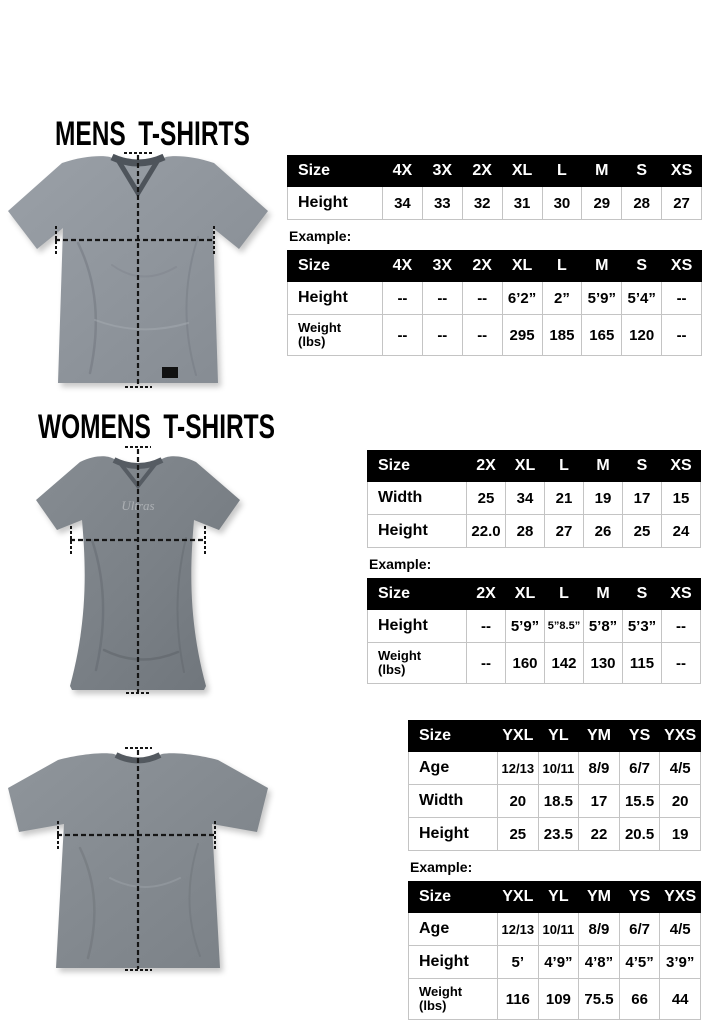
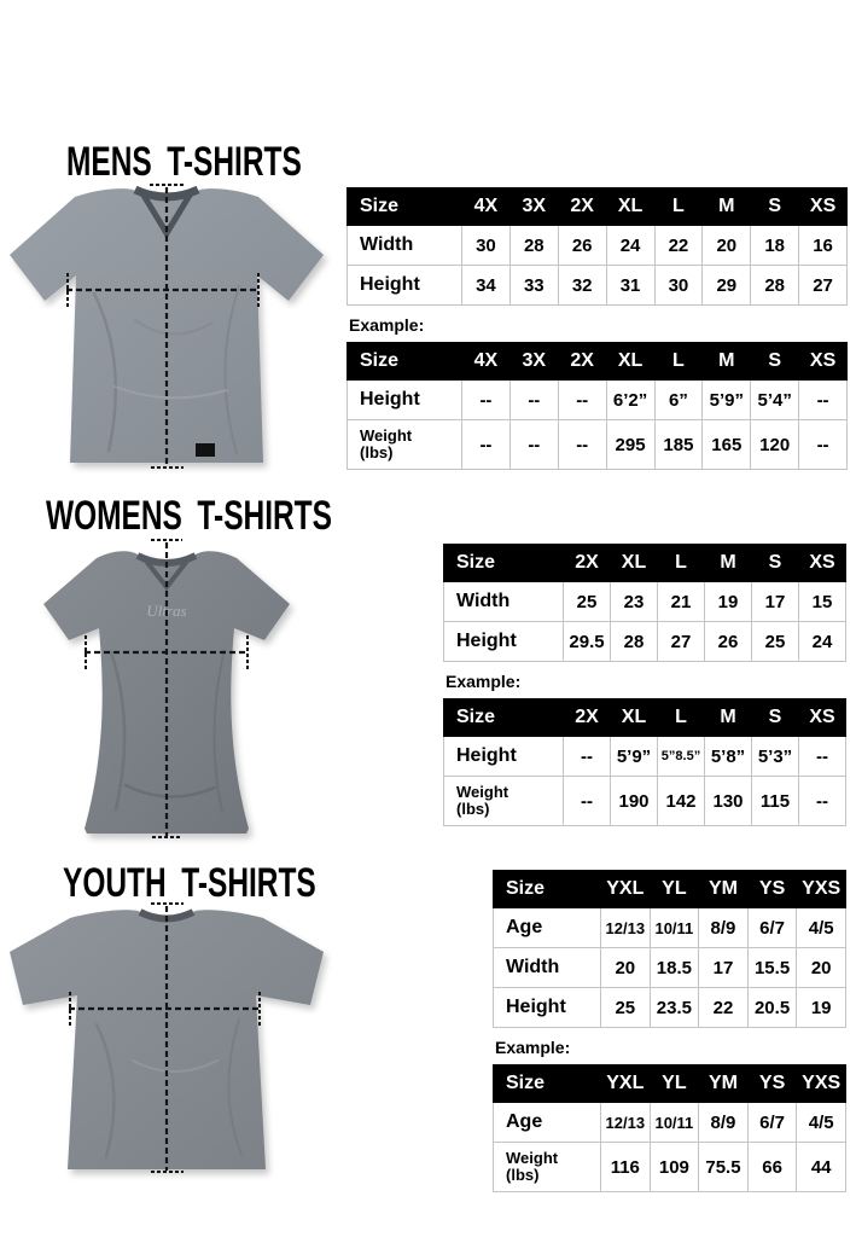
  MENS T-SHIRTS
  Size	4X	3X	2X	XL	L	M	S	XS
+ Width	30	28	26	24	22	20	18	16
  Height	34	33	32	31	30	29	28	27
  Example:
  Size	4X	3X	2X	XL	L	M	S	XS
- Height	--	--	--	6’2”	2”	5’9”	5’4”	--
+ Height	--	--	--	6’2”	6”	5’9”	5’4”	--
  Weight (lbs)	--	--	--	295	185	165	120	--
  WOMENS T-SHIRTS
  Ultras
  Size	2X	XL	L	M	S	XS
- Width	25	34	21	19	17	15
+ Width	25	23	21	19	17	15
- Height	22.0	28	27	26	25	24
+ Height	29.5	28	27	26	25	24
  Example:
  Size	2X	XL	L	M	S	XS
  Height	--	5’9”	5”8.5”	5’8”	5’3”	--
- Weight (lbs)	--	160	142	130	115	--
+ Weight (lbs)	--	190	142	130	115	--
+ YOUTH T-SHIRTS
  Size	YXL	YL	YM	YS	YXS
  Age	12/13	10/11	8/9	6/7	4/5
  Width	20	18.5	17	15.5	20
  Height	25	23.5	22	20.5	19
  Example:
  Size	YXL	YL	YM	YS	YXS
  Age	12/13	10/11	8/9	6/7	4/5
- Height	5’	4’9”	4’8”	4’5”	3’9”
  Weight (lbs)	116	109	75.5	66	44
